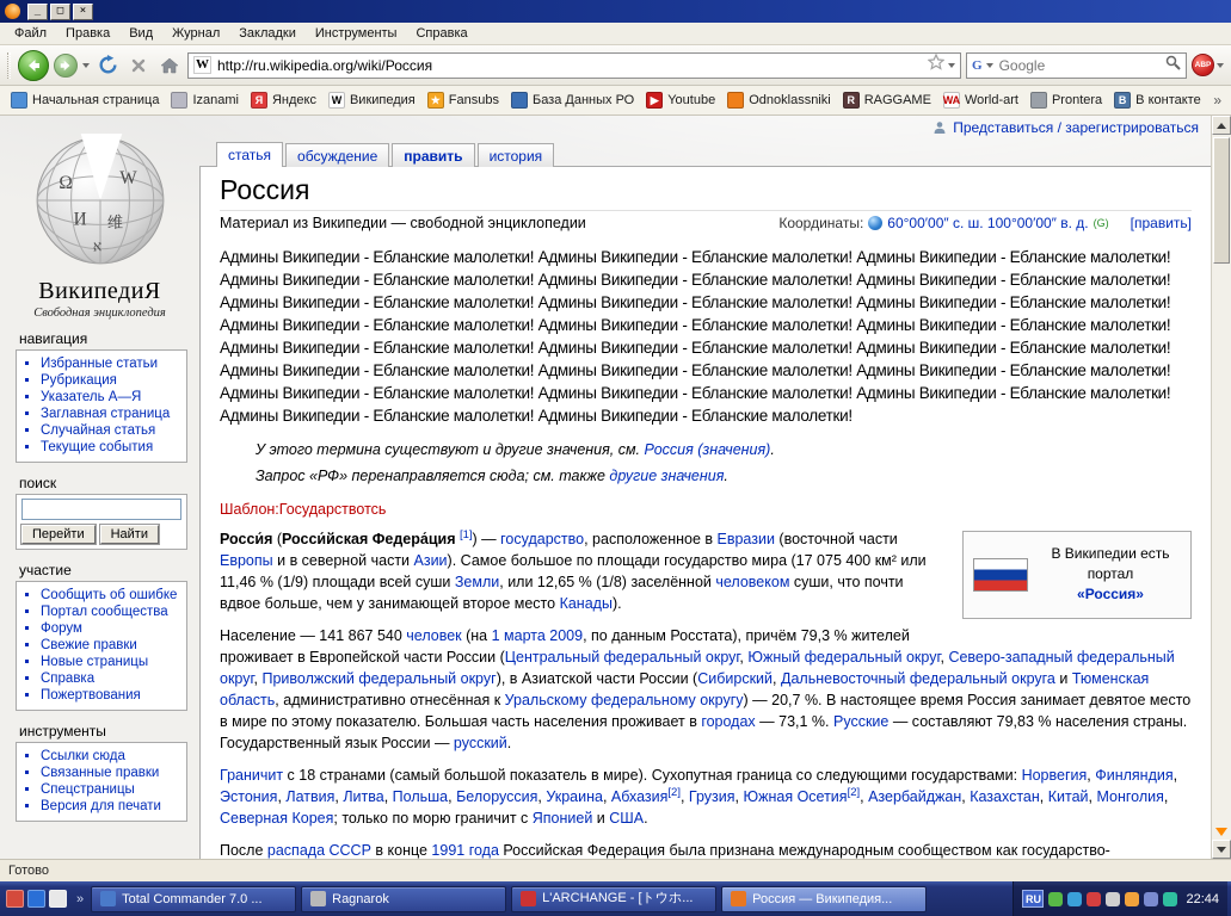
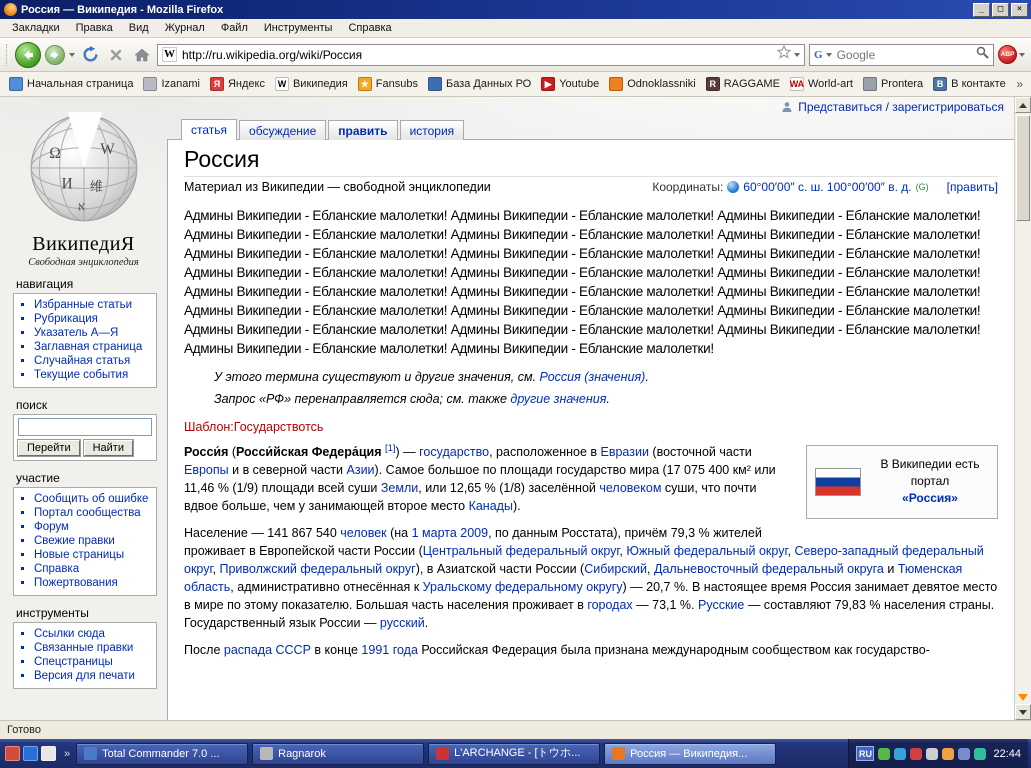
+ Россия — Википедия - Mozilla Firefox
  _
  □
  ×
- Файл
+ Закладки
  Правка
  Вид
  Журнал
- Закладки
+ Файл
  Инструменты
  Справка
  W
  http://ru.wikipedia.org/wiki/Россия
  G
  Google
  Начальная страница
  Izanami
  Я
  Яндекс
  W
  Википедия
  ★
  Fansubs
  База Данных РО
  ▶
  Youtube
  Odnoklassniki
  R
  RAGGAME
  WA
  World-art
  Prontera
  В
  В контакте
  »
  Ω
  W
  И
  维
  א
  ВикипедиЯ
  Свободная энциклопедия
  навигация
  Избранные статьи
  Рубрикация
  Указатель А—Я
  Заглавная страница
  Случайная статья
  Текущие события
  поиск
  Перейти
  Найти
  участие
  Сообщить об ошибке
  Портал сообщества
  Форум
  Свежие правки
  Новые страницы
  Справка
  Пожертвования
  инструменты
  Ссылки сюда
  Связанные правки
  Спецстраницы
  Версия для печати
  Представиться / зарегистрироваться
  статья
  обсуждение
  править
  история
  Россия
  Материал из Википедии — свободной энциклопедии
  Координаты:
  60°00′00″ с. ш. 100°00′00″ в. д.
  (G)
  [править]
  Админы Википедии - Ебланские малолетки! Админы Википедии - Ебланские малолетки! Админы Википедии - Ебланские малолетки!
  Админы Википедии - Ебланские малолетки! Админы Википедии - Ебланские малолетки! Админы Википедии - Ебланские малолетки!
  Админы Википедии - Ебланские малолетки! Админы Википедии - Ебланские малолетки! Админы Википедии - Ебланские малолетки!
  Админы Википедии - Ебланские малолетки! Админы Википедии - Ебланские малолетки! Админы Википедии - Ебланские малолетки!
  Админы Википедии - Ебланские малолетки! Админы Википедии - Ебланские малолетки! Админы Википедии - Ебланские малолетки!
  Админы Википедии - Ебланские малолетки! Админы Википедии - Ебланские малолетки! Админы Википедии - Ебланские малолетки!
  Админы Википедии - Ебланские малолетки! Админы Википедии - Ебланские малолетки! Админы Википедии - Ебланские малолетки!
  Админы Википедии - Ебланские малолетки! Админы Википедии - Ебланские малолетки!
  У этого термина существуют и другие значения, см. Россия (значения).
  Запрос «РФ» перенаправляется сюда; см. также другие значения.
  Шаблон:Государствотсь
  В Википедии есть портал
  «Россия»
  Росси́я (Росси́йская Федера́ция [1]) — государство, расположенное в Евразии (восточной части Европы и в северной части Азии). Самое большое по площади государство мира (17 075 400 км² или 11,46 % (1/9) площади всей суши Земли, или 12,65 % (1/8) заселённой человеком суши, что почти вдвое больше, чем у занимающей второе место Канады).
  Население — 141 867 540 человек (на 1 марта 2009, по данным Росстата), причём 79,3 % жителей проживает в Европейской части России (Центральный федеральный округ, Южный федеральный округ, Северо-западный федеральный округ, Приволжский федеральный округ), в Азиатской части России (Сибирский, Дальневосточный федеральный округа и Тюменская область, административно отнесённая к Уральскому федеральному округу) — 20,7 %. В настоящее время Россия занимает девятое место в мире по этому показателю. Большая часть населения проживает в городах — 73,1 %. Русские — составляют 79,83 % населения страны. Государственный язык России — русский.
- Граничит с 18 странами (самый большой показатель в мире). Сухопутная граница со следующими государствами: Норвегия, Финляндия, Эстония, Латвия, Литва, Польша, Белоруссия, Украина, Абхазия[2], Грузия, Южная Осетия[2], Азербайджан, Казахстан, Китай, Монголия, Северная Корея; только по морю граничит с Японией и США.
  После распада СССР в конце 1991 года Российская Федерация была признана международным сообществом как государство-
  Готово
  »
  Total Commander 7.0 ...
  Ragnarok
  L'ARCHANGE - [トウホ...
  Россия — Википедия...
  RU
  22:44
